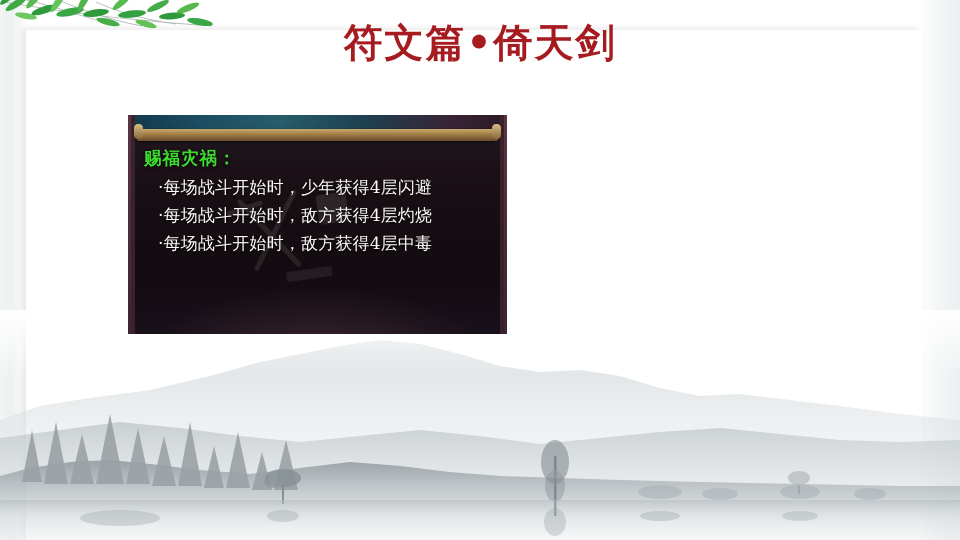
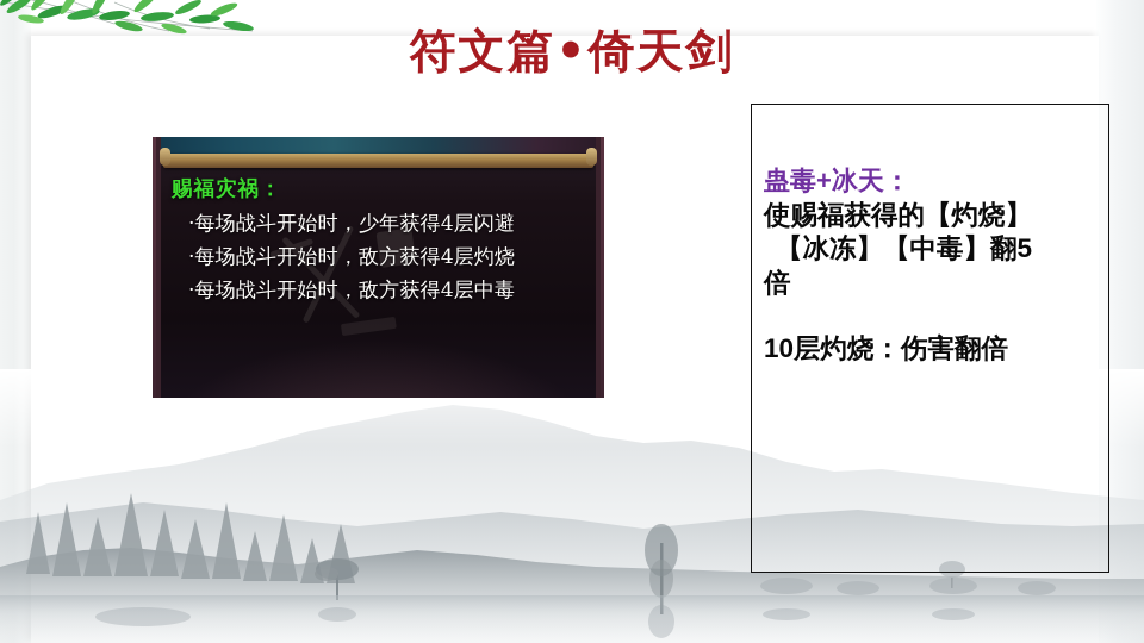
  符文篇•倚天剑
  赐福灾祸：
  ·每场战斗开始时，少年获得4层闪避
  ·每场战斗开始时，敌方获得4层灼烧
  ·每场战斗开始时，敌方获得4层中毒
+ 蛊毒+冰天：
+ 使赐福获得的【灼烧】
+ 【冰冻】【中毒】翻5
+ 倍
+ 10层灼烧：伤害翻倍
